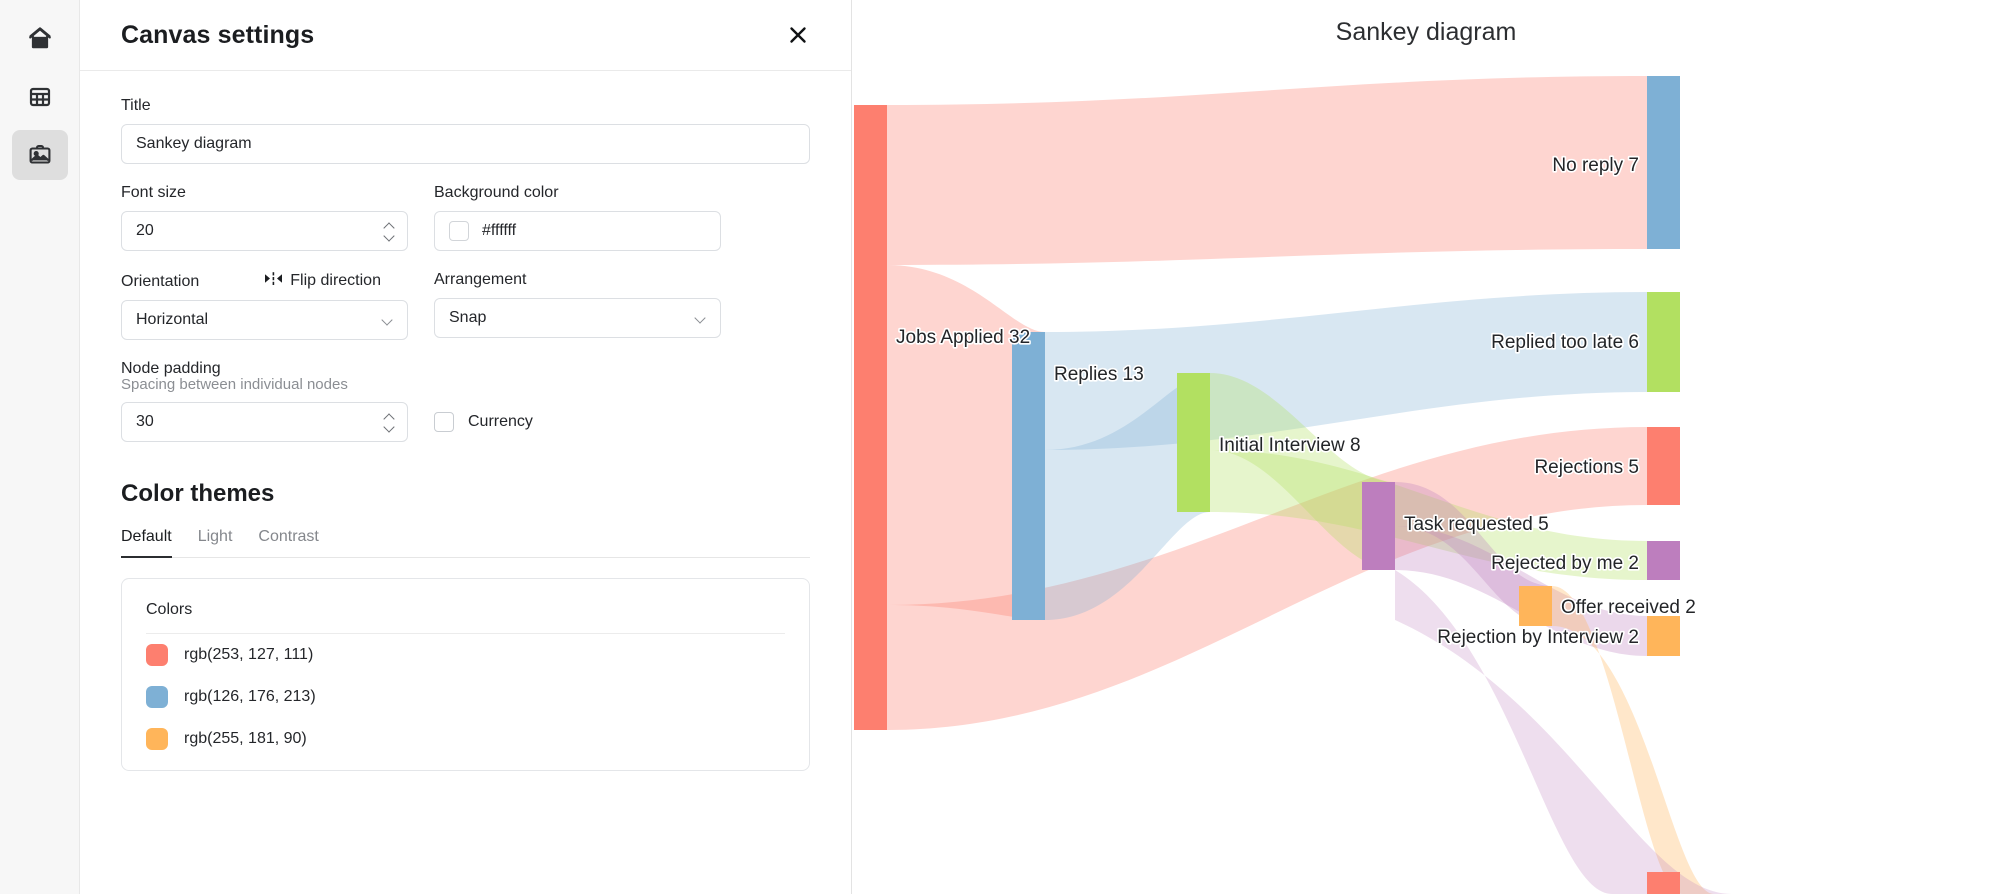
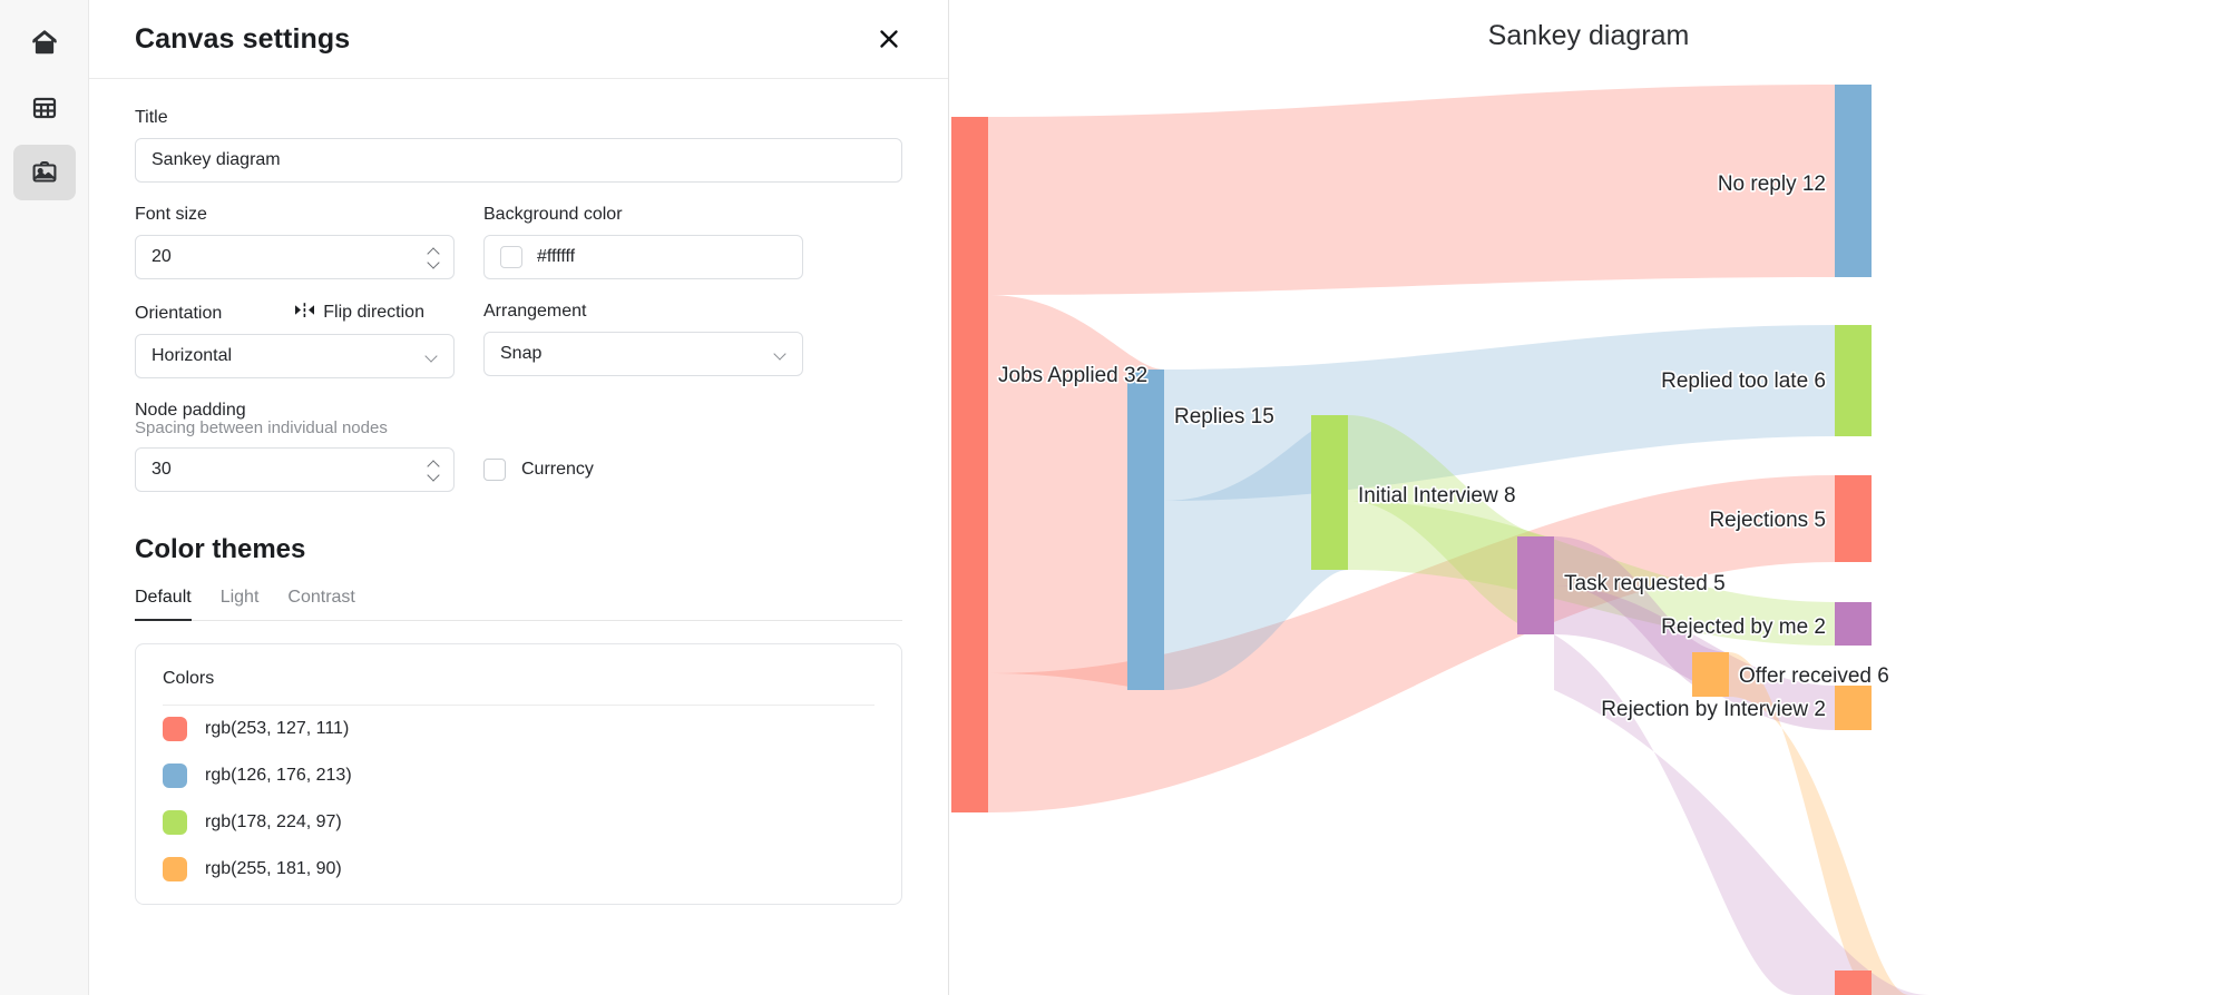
  Canvas settings
  Title
  Sankey diagram
  Font size
  20
  Background color
  #ffffff
  Orientation
  Flip direction
  Horizontal
  Arrangement
  Snap
  Node padding
  Spacing between individual nodes
  30
  Currency
  Color themes
  Default
  Light
  Contrast
  Colors
  rgb(253, 127, 111)
  rgb(126, 176, 213)
+ rgb(178, 224, 97)
  rgb(255, 181, 90)
  Sankey diagram
  Jobs Applied 32
- Replies 13
+ Replies 15
  Initial Interview 8
  Task requested 5
- Offer received 2
+ Offer received 6
- No reply 7
+ No reply 12
  Replied too late 6
  Rejections 5
  Rejected by me 2
  Rejection by Interview 2
